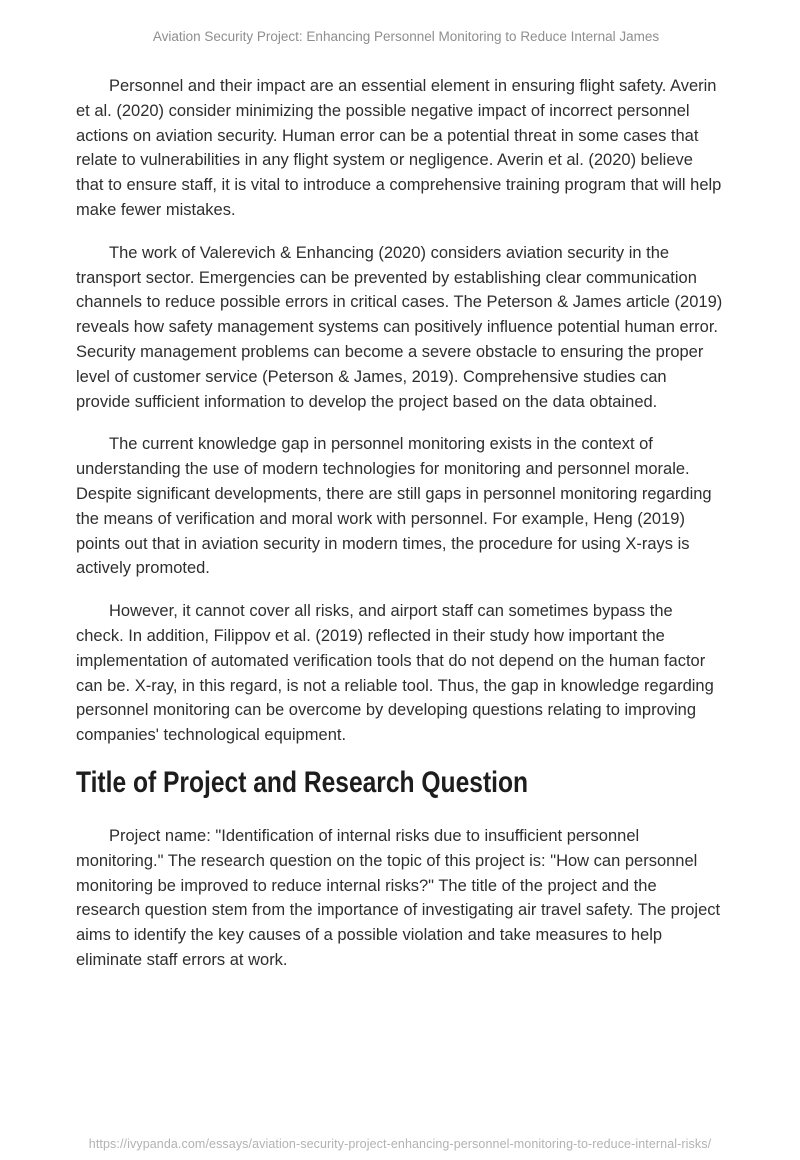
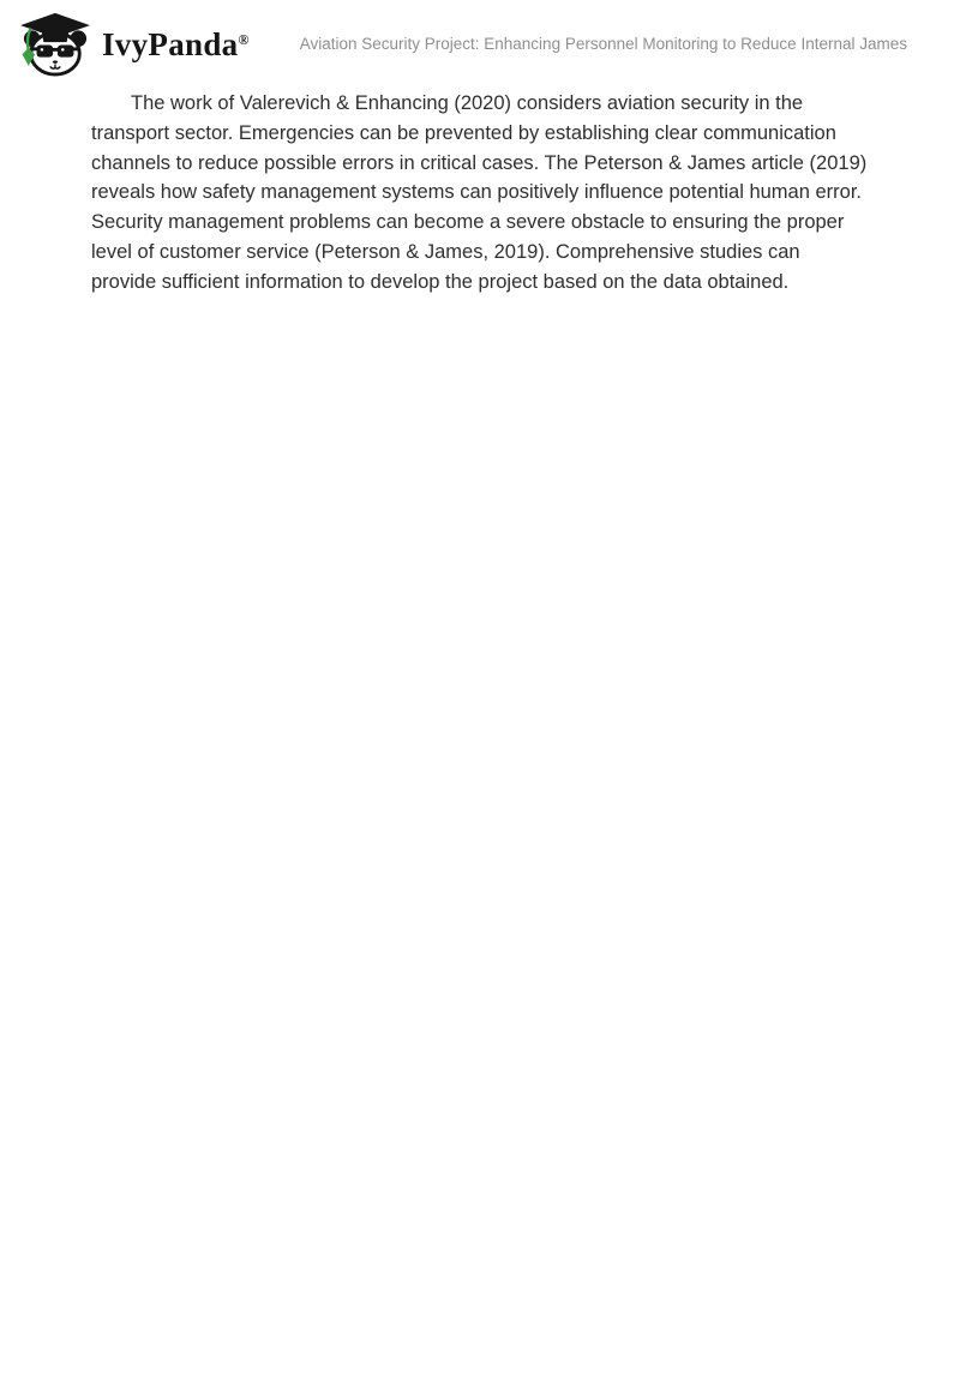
+ IvyPanda®
  Aviation Security Project: Enhancing Personnel Monitoring to Reduce Internal James
- Personnel and their impact are an essential element in ensuring flight safety. Averin et al. (2020) consider minimizing the possible negative impact of incorrect personnel actions on aviation security. Human error can be a potential threat in some cases that relate to vulnerabilities in any flight system or negligence. Averin et al. (2020) believe that to ensure staff, it is vital to introduce a comprehensive training program that will help make fewer mistakes.
  The work of Valerevich & Enhancing (2020) considers aviation security in the transport sector. Emergencies can be prevented by establishing clear communication channels to reduce possible errors in critical cases. The Peterson & James article (2019) reveals how safety management systems can positively influence potential human error. Security management problems can become a severe obstacle to ensuring the proper level of customer service (Peterson & James, 2019). Comprehensive studies can provide sufficient information to develop the project based on the data obtained.
- The current knowledge gap in personnel monitoring exists in the context of understanding the use of modern technologies for monitoring and personnel morale. Despite significant developments, there are still gaps in personnel monitoring regarding the means of verification and moral work with personnel. For example, Heng (2019) points out that in aviation security in modern times, the procedure for using X-rays is actively promoted.
- However, it cannot cover all risks, and airport staff can sometimes bypass the check. In addition, Filippov et al. (2019) reflected in their study how important the implementation of automated verification tools that do not depend on the human factor can be. X-ray, in this regard, is not a reliable tool. Thus, the gap in knowledge regarding personnel monitoring can be overcome by developing questions relating to improving companies' technological equipment.
- Title of Project and Research Question
- Project name: "Identification of internal risks due to insufficient personnel monitoring." The research question on the topic of this project is: "How can personnel monitoring be improved to reduce internal risks?" The title of the project and the research question stem from the importance of investigating air travel safety. The project aims to identify the key causes of a possible violation and take measures to help eliminate staff errors at work.
- https://ivypanda.com/essays/aviation-security-project-enhancing-personnel-monitoring-to-reduce-internal-risks/
